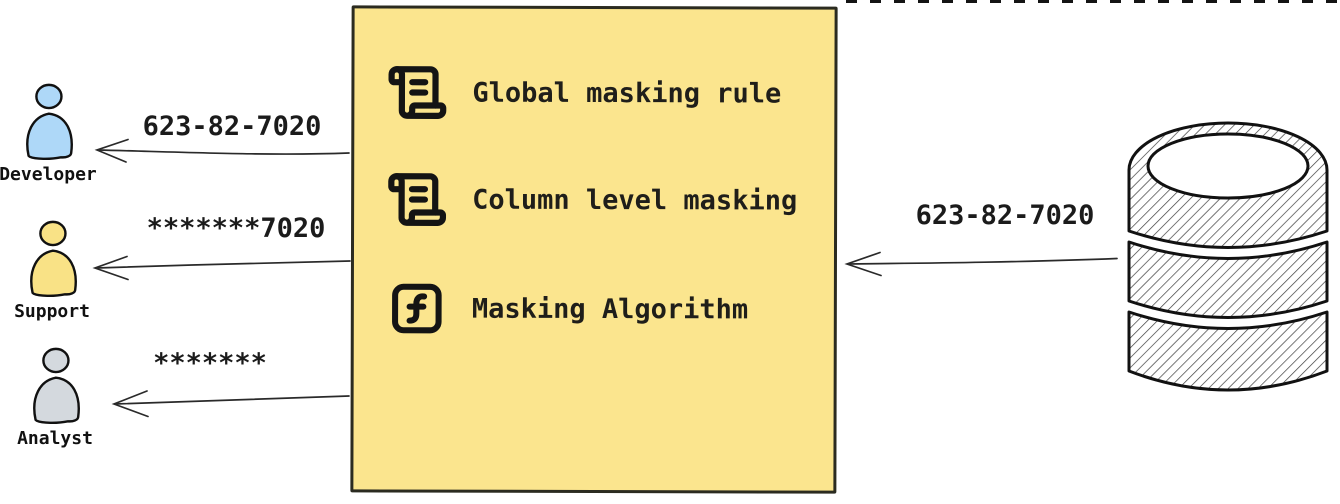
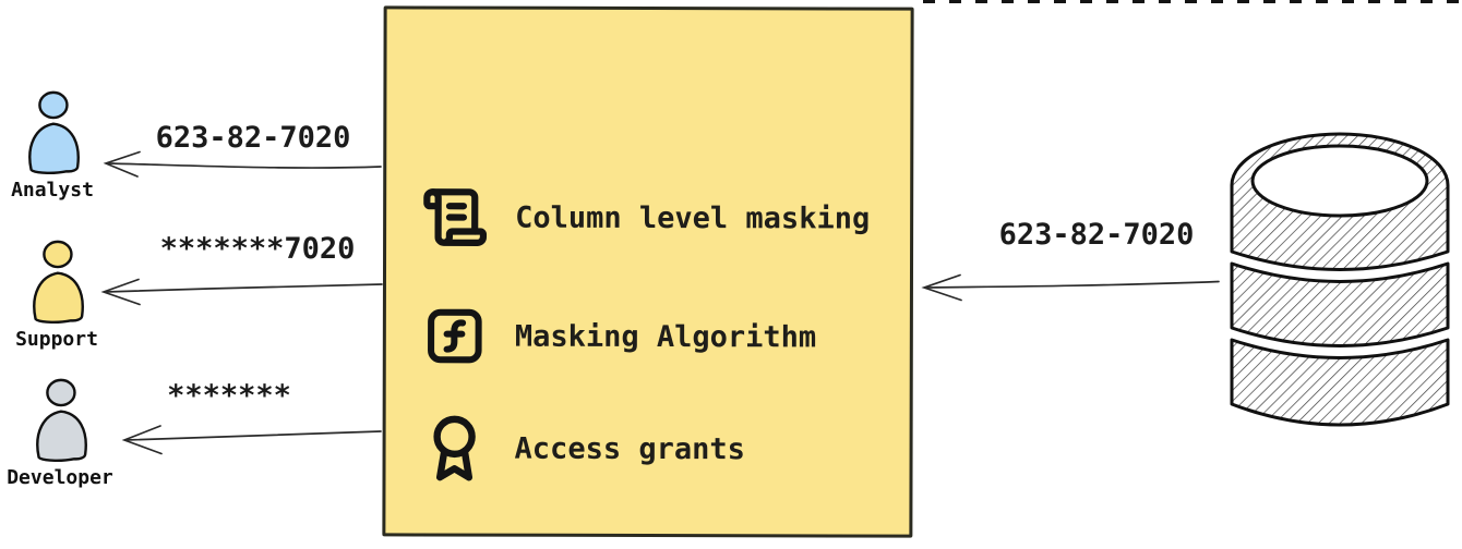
- Developer
+ Analyst
  Support
- Analyst
+ Developer
  623-82-7020
  *******7020
  *******
  623-82-7020
- Global masking rule
  Column level masking
  Masking Algorithm
+ Access grants
